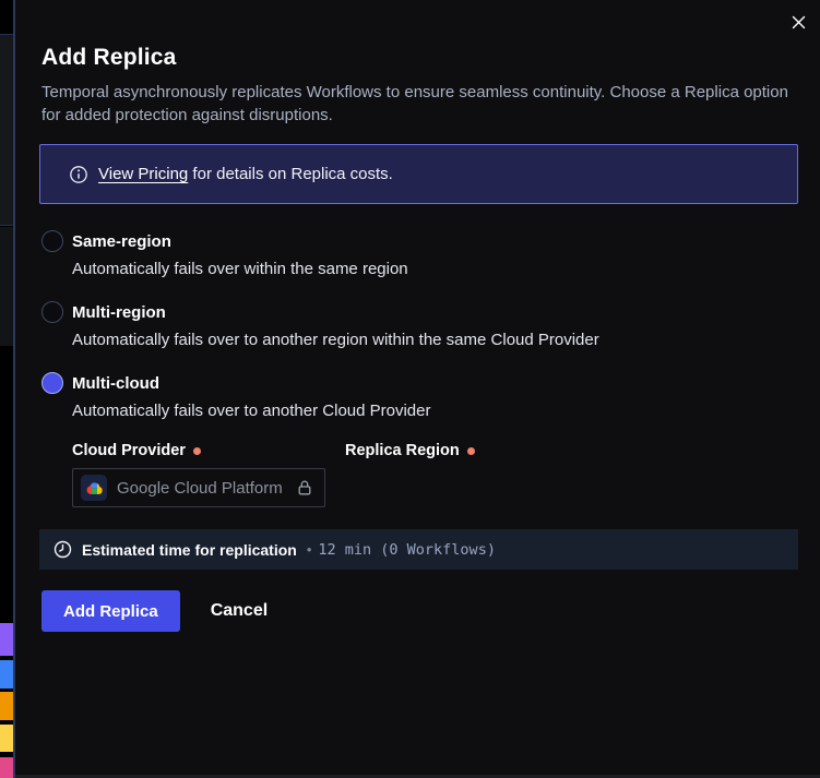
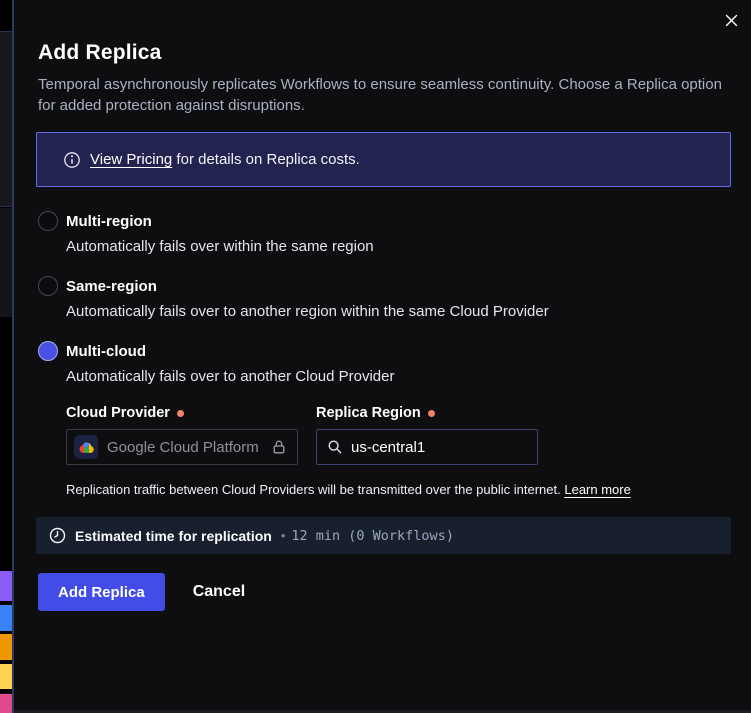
  Add Replica
  Temporal asynchronously replicates Workflows to ensure seamless continuity. Choose a Replica option for added protection against disruptions.
  View Pricing for details on Replica costs.
- Same-region
+ Multi-region
  Automatically fails over within the same region
- Multi-region
+ Same-region
  Automatically fails over to another region within the same Cloud Provider
  Multi-cloud
  Automatically fails over to another Cloud Provider
  Cloud Provider
  Replica Region
  Google Cloud Platform
+ us-central1
+ Replication traffic between Cloud Providers will be transmitted over the public internet. Learn more
  Estimated time for replication
  •
  12 min (0 Workflows)
  Add Replica
  Cancel
